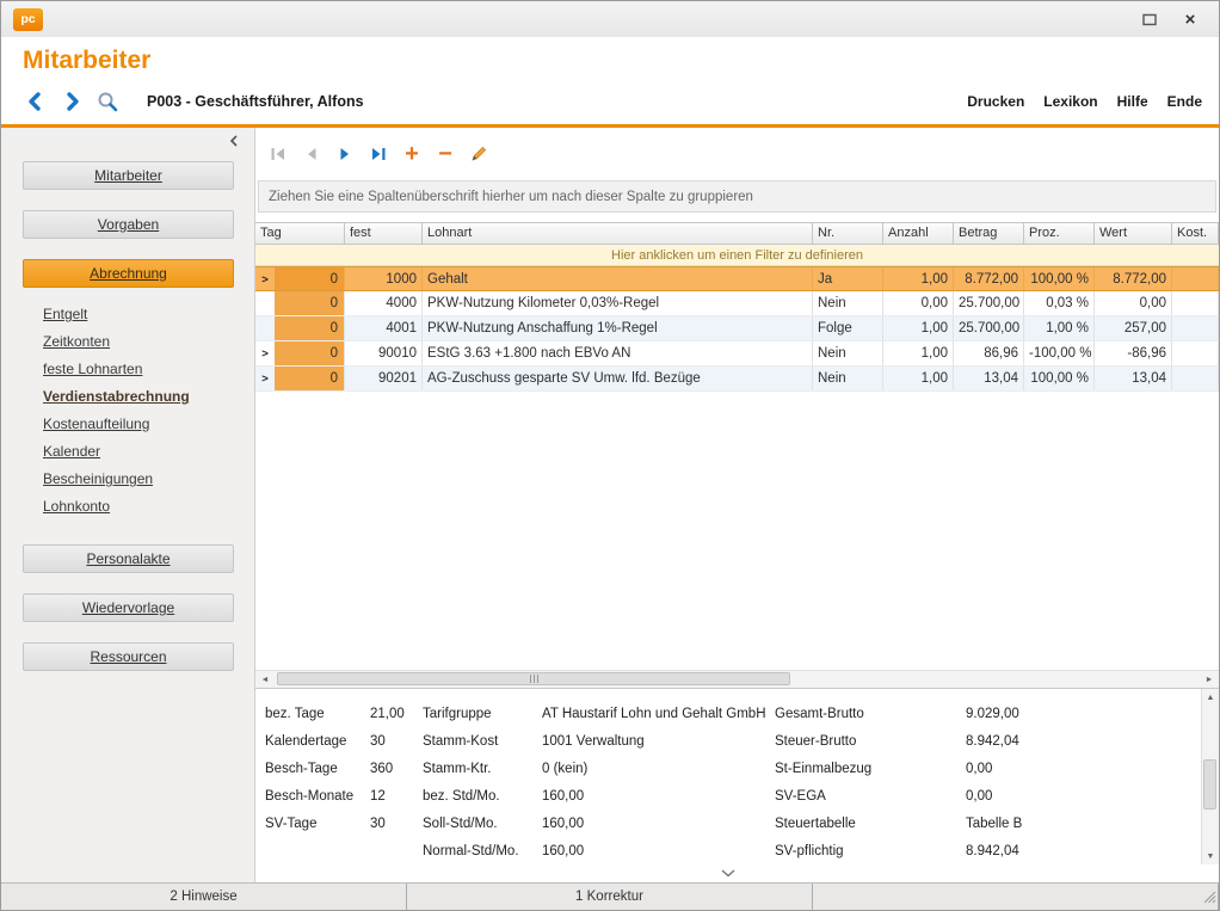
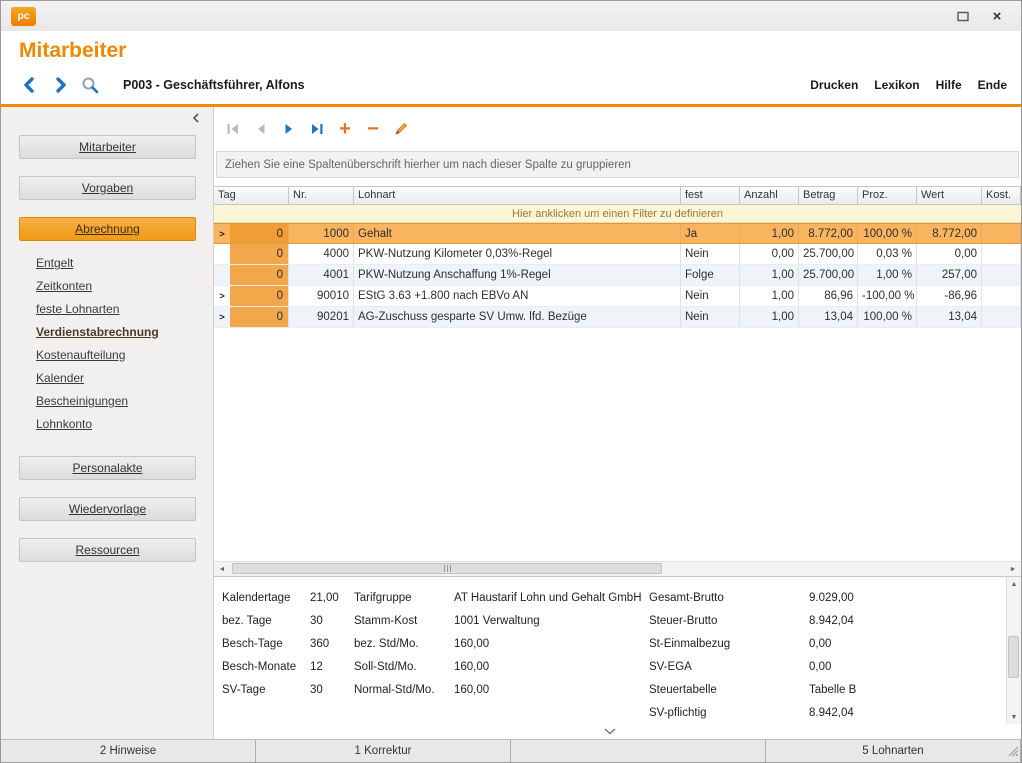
  pc
  ×
  Mitarbeiter
  P003 - Geschäftsführer, Alfons
  Drucken
  Lexikon
  Hilfe
  Ende
  Mitarbeiter
  Vorgaben
  Abrechnung
  Entgelt
  Zeitkonten
  feste Lohnarten
  Verdienstabrechnung
  Kostenaufteilung
  Kalender
  Bescheinigungen
  Lohnkonto
  Personalakte
  Wiedervorlage
  Ressourcen
  +
  −
  Ziehen Sie eine Spaltenüberschrift hierher um nach dieser Spalte zu gruppieren
  Tag
- fest
+ Nr.
  Lohnart
- Nr.
+ fest
  Anzahl
  Betrag
  Proz.
  Wert
  Kost.
  Hier anklicken um einen Filter zu definieren
  >
  0
  1000
  Gehalt
  Ja
  1,00
  8.772,00
  100,00 %
  8.772,00
  0
  4000
  PKW-Nutzung Kilometer 0,03%-Regel
  Nein
  0,00
  25.700,00
  0,03 %
  0,00
  0
  4001
  PKW-Nutzung Anschaffung 1%-Regel
  Folge
  1,00
  25.700,00
  1,00 %
  257,00
  >
  0
  90010
  EStG 3.63 +1.800 nach EBVo AN
  Nein
  1,00
  86,96
  -100,00 %
  -86,96
  >
  0
  90201
  AG-Zuschuss gesparte SV Umw. lfd. Bezüge
  Nein
  1,00
  13,04
  100,00 %
  13,04
- bez. Tage
+ Kalendertage
  21,00
- Kalendertage
+ bez. Tage
  30
  Besch-Tage
  360
  Besch-Monate
  12
  SV-Tage
  30
  Tarifgruppe
  AT Haustarif Lohn und Gehalt GmbH
  Stamm-Kost
  1001 Verwaltung
- Stamm-Ktr.
- 0 (kein)
  bez. Std/Mo.
  160,00
  Soll-Std/Mo.
  160,00
  Normal-Std/Mo.
  160,00
  Gesamt-Brutto
  9.029,00
  Steuer-Brutto
  8.942,04
  St-Einmalbezug
  0,00
  SV-EGA
  0,00
  Steuertabelle
  Tabelle B
  SV-pflichtig
  8.942,04
  2 Hinweise
  1 Korrektur
+ 5 Lohnarten
